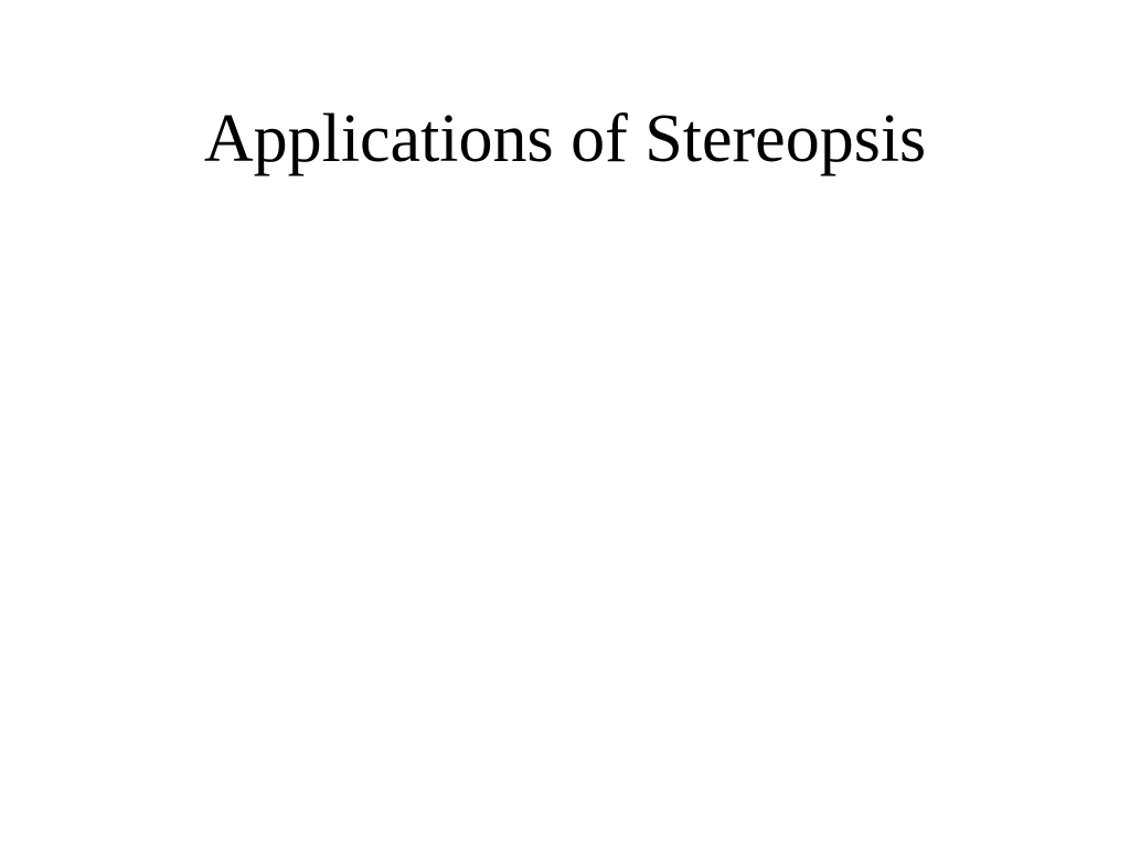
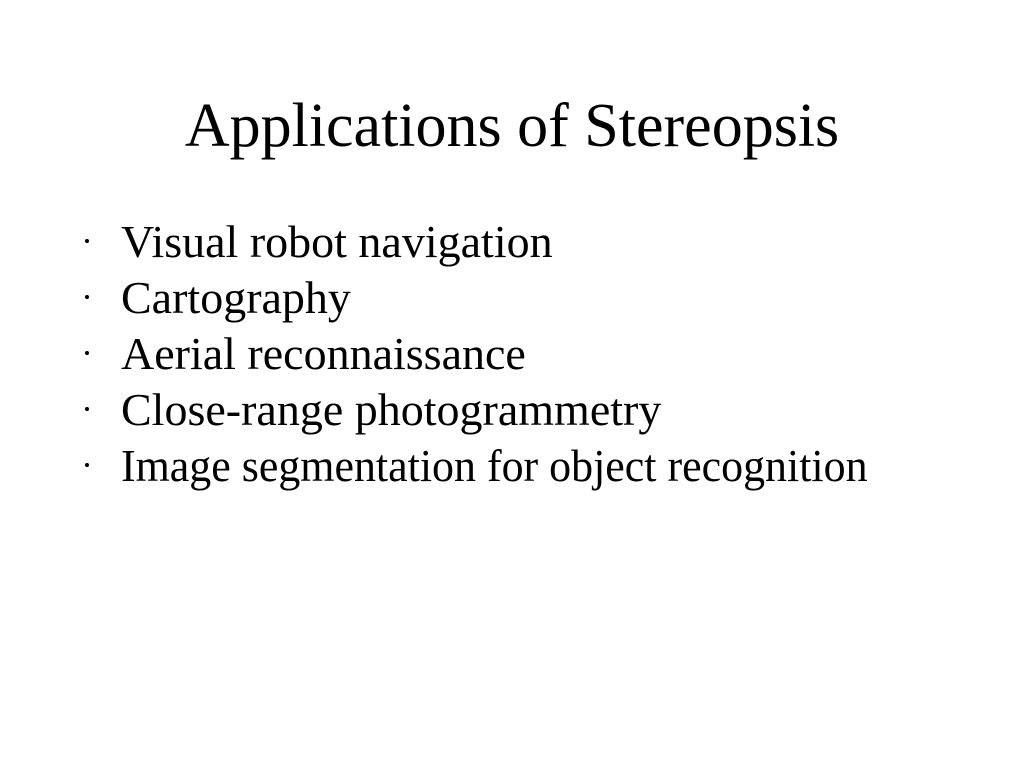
  Applications of Stereopsis
+ Visual robot navigation
+ Cartography
+ Aerial reconnaissance
+ Close-range photogrammetry
+ Image segmentation for object recognition
